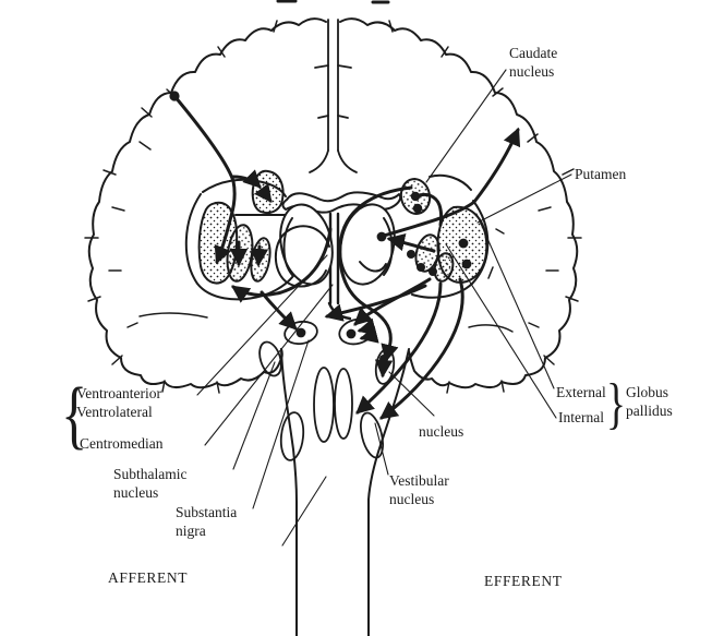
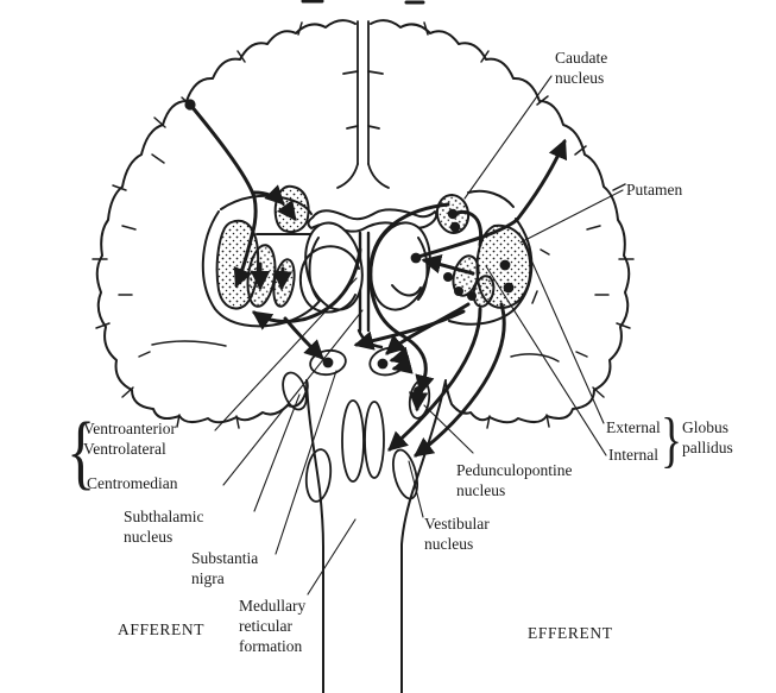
  Caudate
  nucleus
  Putamen
  External
  Internal
  }
  Globus
  pallidus
  {
  Ventroanterior
  Ventrolateral
  Centromedian
  Subthalamic
  nucleus
  Substantia
  nigra
+ Medullary
+ reticular
+ formation
+ Pedunculopontine
  nucleus
  Vestibular
  nucleus
  AFFERENT
  EFFERENT
